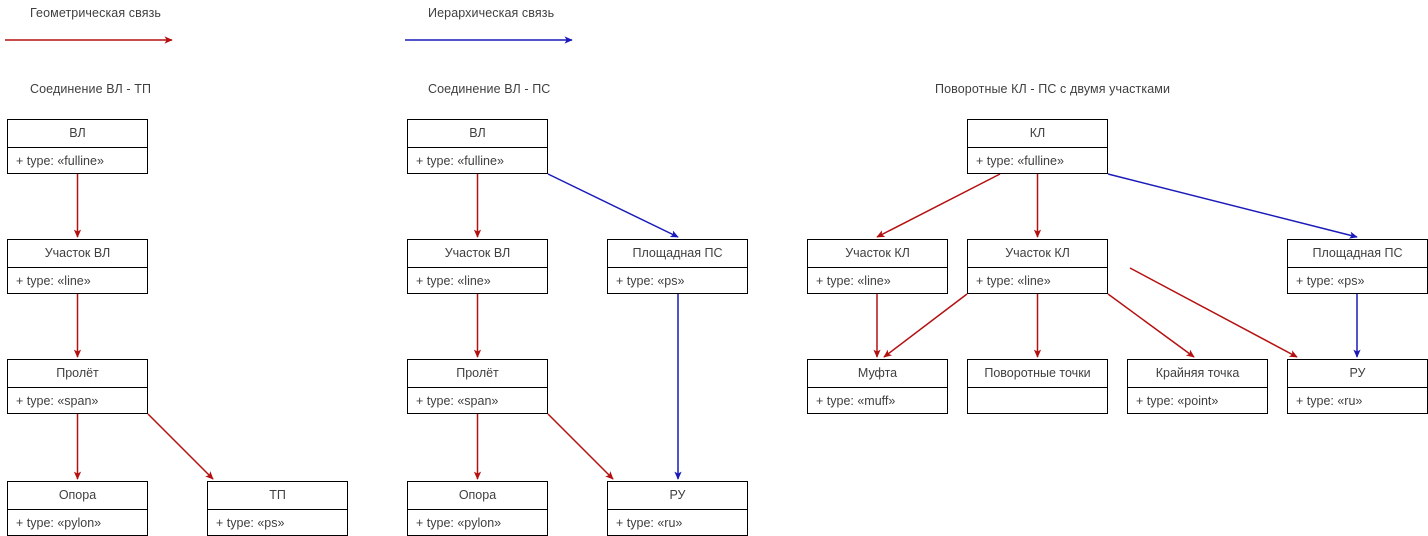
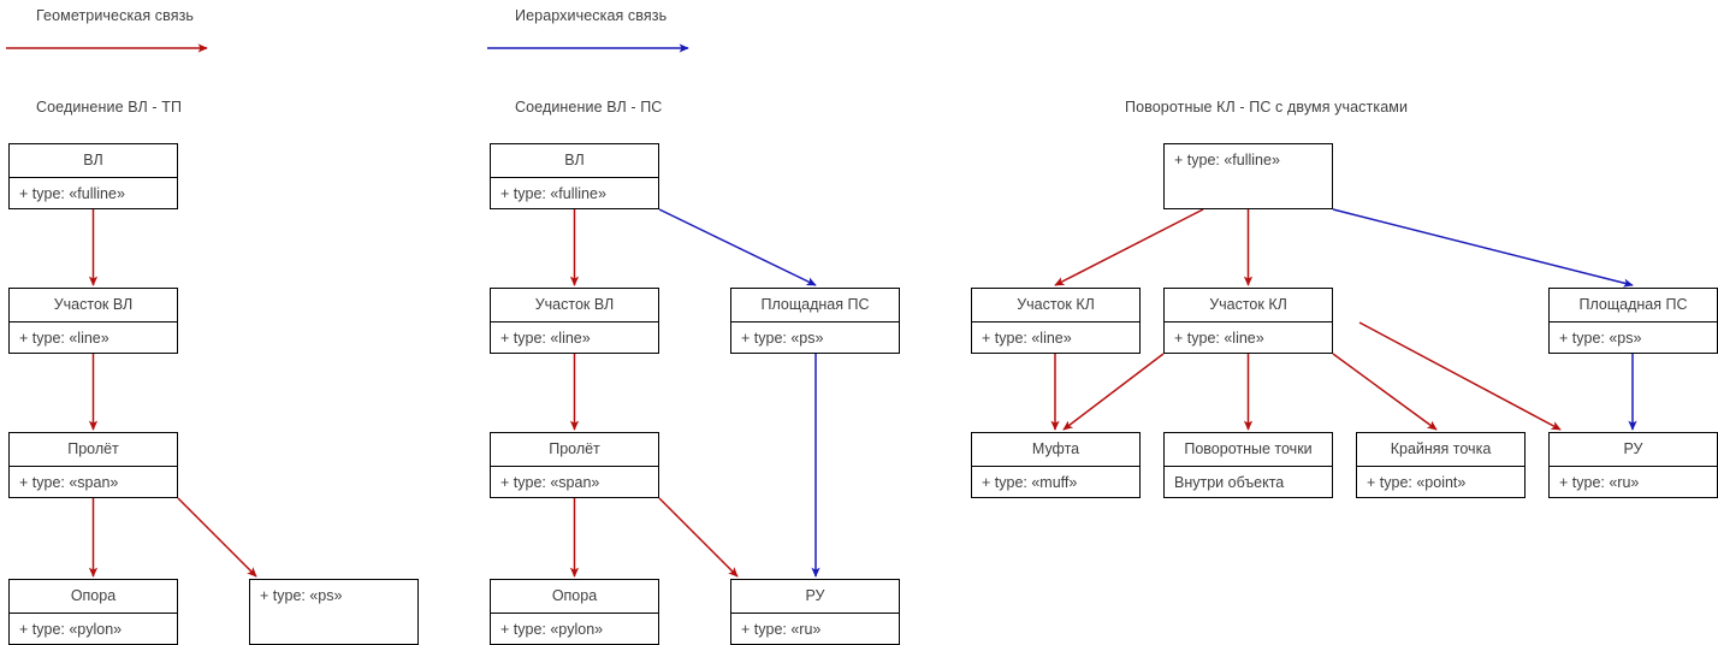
  Геометрическая связь
  Иерархическая связь
  Соединение ВЛ - ТП
  Соединение ВЛ - ПС
  Поворотные КЛ - ПС с двумя участками
  ВЛ
  + type: «fulline»
  Участок ВЛ
  + type: «line»
  Пролёт
  + type: «span»
  Опора
  + type: «pylon»
- ТП
  + type: «ps»
  ВЛ
  + type: «fulline»
  Участок ВЛ
  + type: «line»
  Площадная ПС
  + type: «ps»
  Пролёт
  + type: «span»
  Опора
  + type: «pylon»
  РУ
  + type: «ru»
- КЛ
  + type: «fulline»
  Участок КЛ
  + type: «line»
  Участок КЛ
  + type: «line»
  Площадная ПС
  + type: «ps»
  Муфта
  + type: «muff»
  Поворотные точки
+ Внутри объекта
  Крайняя точка
  + type: «point»
  РУ
  + type: «ru»
